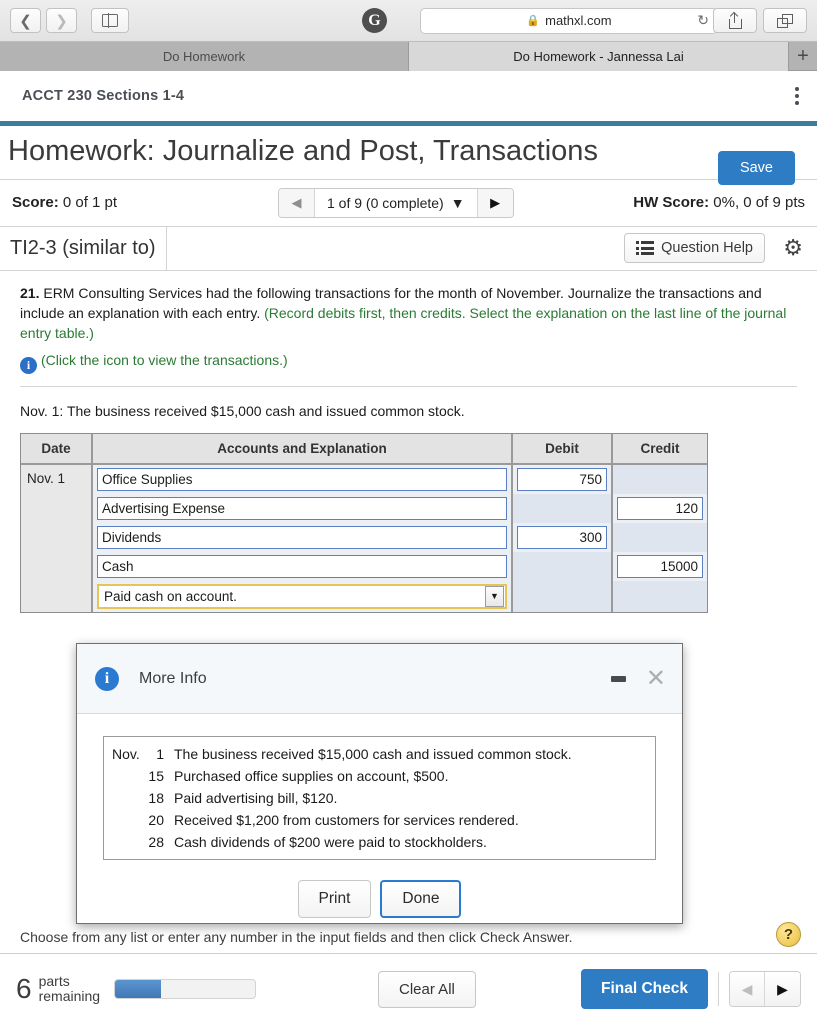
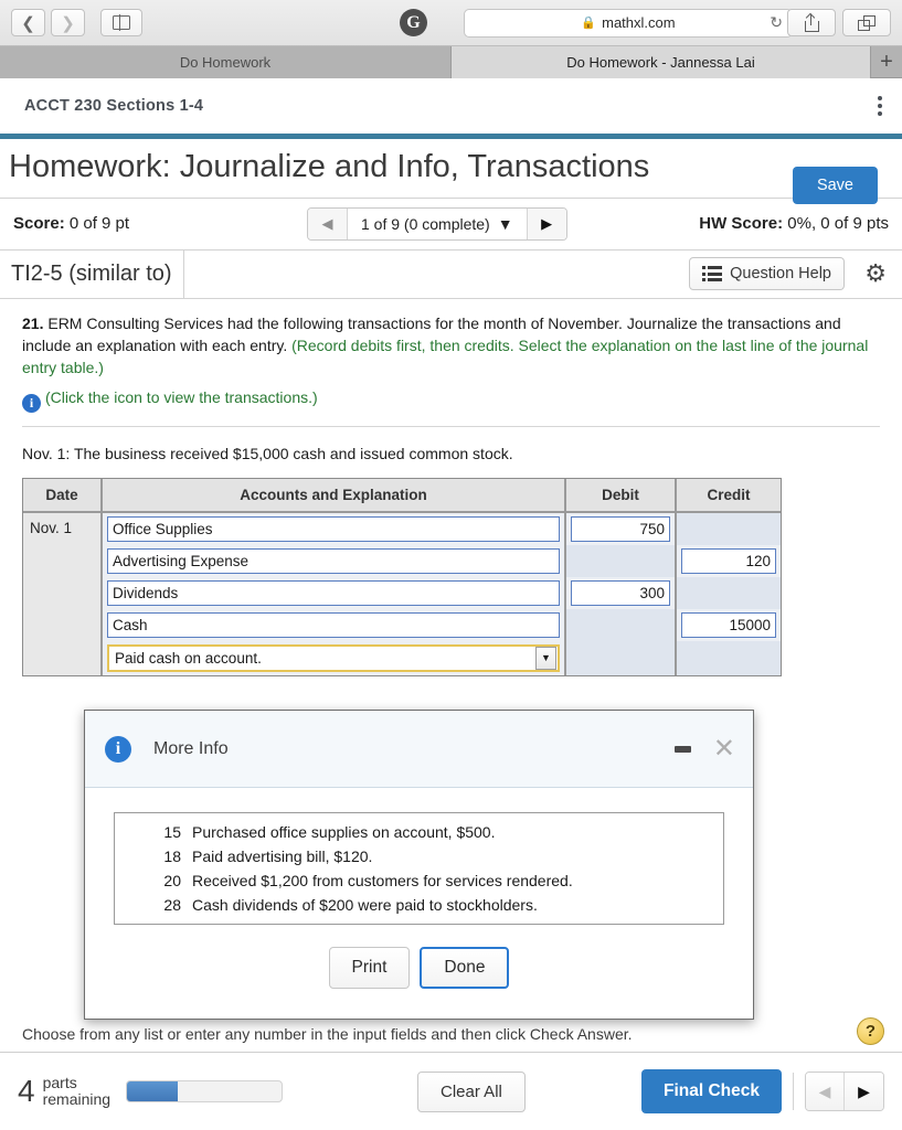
  ❮
  ❯
  G
  🔒
  mathxl.com
  ↻
  Do Homework
  Do Homework - Jannessa Lai
  +
  ACCT 230 Sections 1-4
- Homework: Journalize and Post, Transactions
+ Homework: Journalize and Info, Transactions
  Save
- Score: 0 of 1 pt
+ Score: 0 of 9 pt
  ◀
  1 of 9 (0 complete)
  ▼
  ▶
  HW Score: 0%, 0 of 9 pts
- TI2-3 (similar to)
+ TI2-5 (similar to)
  Question Help
  ⚙
  21. ERM Consulting Services had the following transactions for the month of November. Journalize the transactions and include an explanation with each entry. (Record debits first, then credits. Select the explanation on the last line of the journal entry table.)
  i (Click the icon to view the transactions.)
  Nov. 1: The business received $15,000 cash and issued common stock.
  Date	Accounts and Explanation	Debit	Credit
  Nov. 1	Office Supplies	750
  Advertising Expense		120
  Dividends	300
  Cash		15000
  Paid cash on account. ▼
  Choose from any list or enter any number in the input fields and then click Check Answer.
  ?
- 6
+ 4
  parts
  remaining
  Clear All
  Final Check
  ◀
  ▶
  i
  More Info
  ✕
- Nov.	1	The business received $15,000 cash and issued common stock.
  	15	Purchased office supplies on account, $500.
  	18	Paid advertising bill, $120.
  	20	Received $1,200 from customers for services rendered.
  	28	Cash dividends of $200 were paid to stockholders.
  Print
  Done
